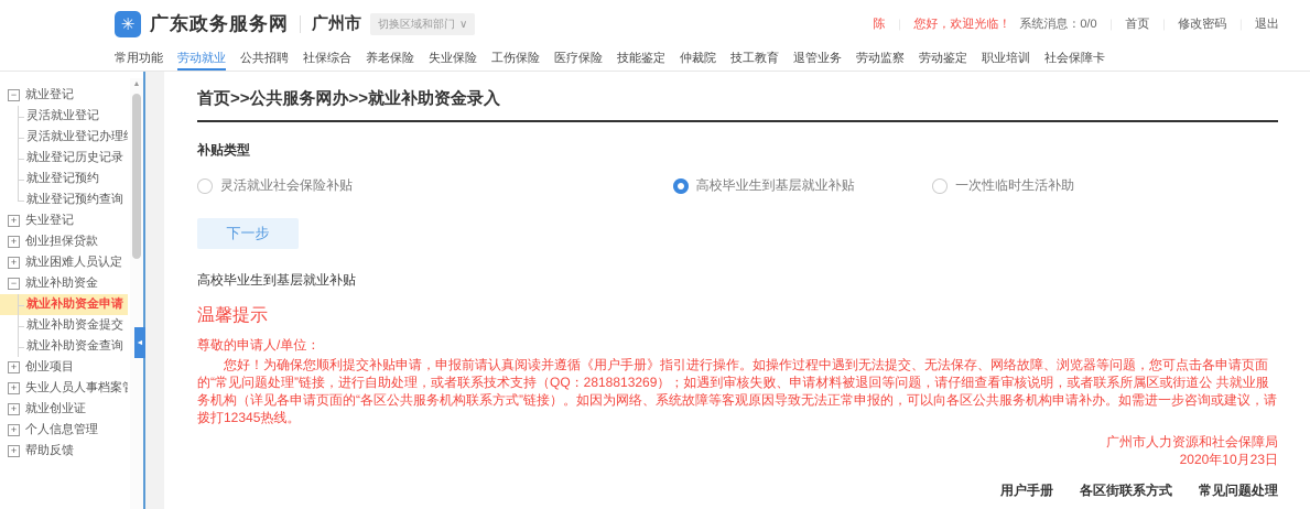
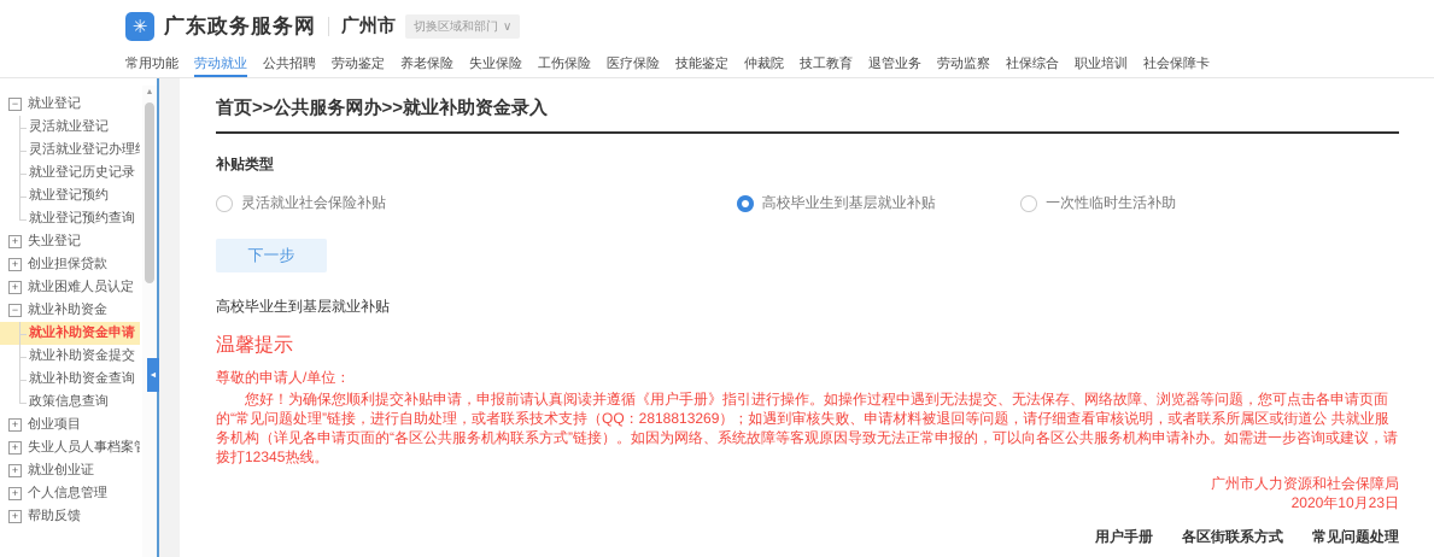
  ✳
  广东政务服务网
  广州市
  切换区域和部门
  ∨
- 陈
- 您好，欢迎光临！
- 系统消息：0/0
- 首页
- 修改密码
- 退出
  常用功能
  劳动就业
  公共招聘
- 社保综合
+ 劳动鉴定
  养老保险
  失业保险
  工伤保险
  医疗保险
  技能鉴定
  仲裁院
  技工教育
  退管业务
  劳动监察
- 劳动鉴定
+ 社保综合
  职业培训
  社会保障卡
  −
  就业登记
  灵活就业登记
  灵活就业登记办理
  就业登记历史记录
  就业登记预约
  就业登记预约查询
  +
  失业登记
  +
  创业担保贷款
  +
  就业困难人员认定
  −
  就业补助资金
  就业补助资金申请
  就业补助资金提交
  就业补助资金查询
+ 政策信息查询
  +
  创业项目
  +
  失业人员人事档案
  +
  就业创业证
  +
  个人信息管理
  +
  帮助反馈
  首页>>公共服务网办>>就业补助资金录入
  补贴类型
  灵活就业社会保险补贴
  高校毕业生到基层就业补贴
  一次性临时生活补助
  下一步
  高校毕业生到基层就业补贴
  温馨提示
  尊敬的申请人/单位：
  您好！为确保您顺利提交补贴申请，申报前请认真阅读并遵循《用户手册》指引进行操作。如操作过程中遇到无法提交、无法保存、网络故障、浏览器等问题，您可点击各申请页面的“常见问题处理”链接，进行自助处理，或者联系技术支持（QQ：2818813269）；如遇到审核失败、申请材料被退回等问题，请仔细查看审核说明，或者联系所属区或街道公 共就业服务机构（详见各申请页面的“各区公共服务机构联系方式”链接）。如因为网络、系统故障等客观原因导致无法正常申报的，可以向各区公共服务机构申请补办。如需进一步咨询或建议，请拨打12345热线。
  广州市人力资源和社会保障局
  2020年10月23日
  用户手册
  各区街联系方式
  常见问题处理
